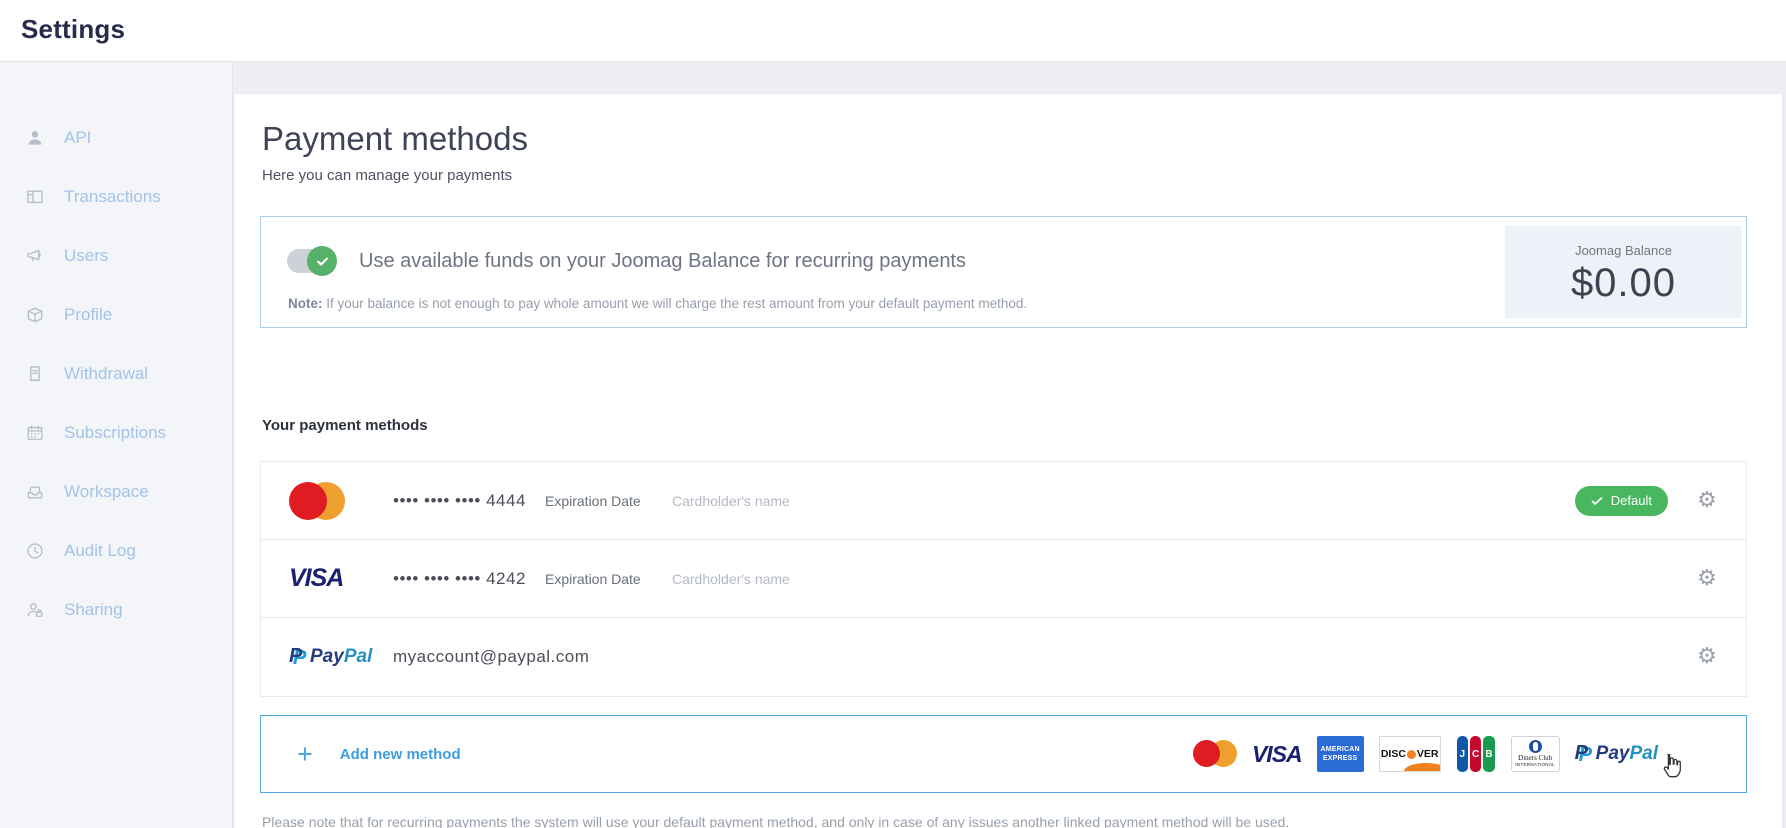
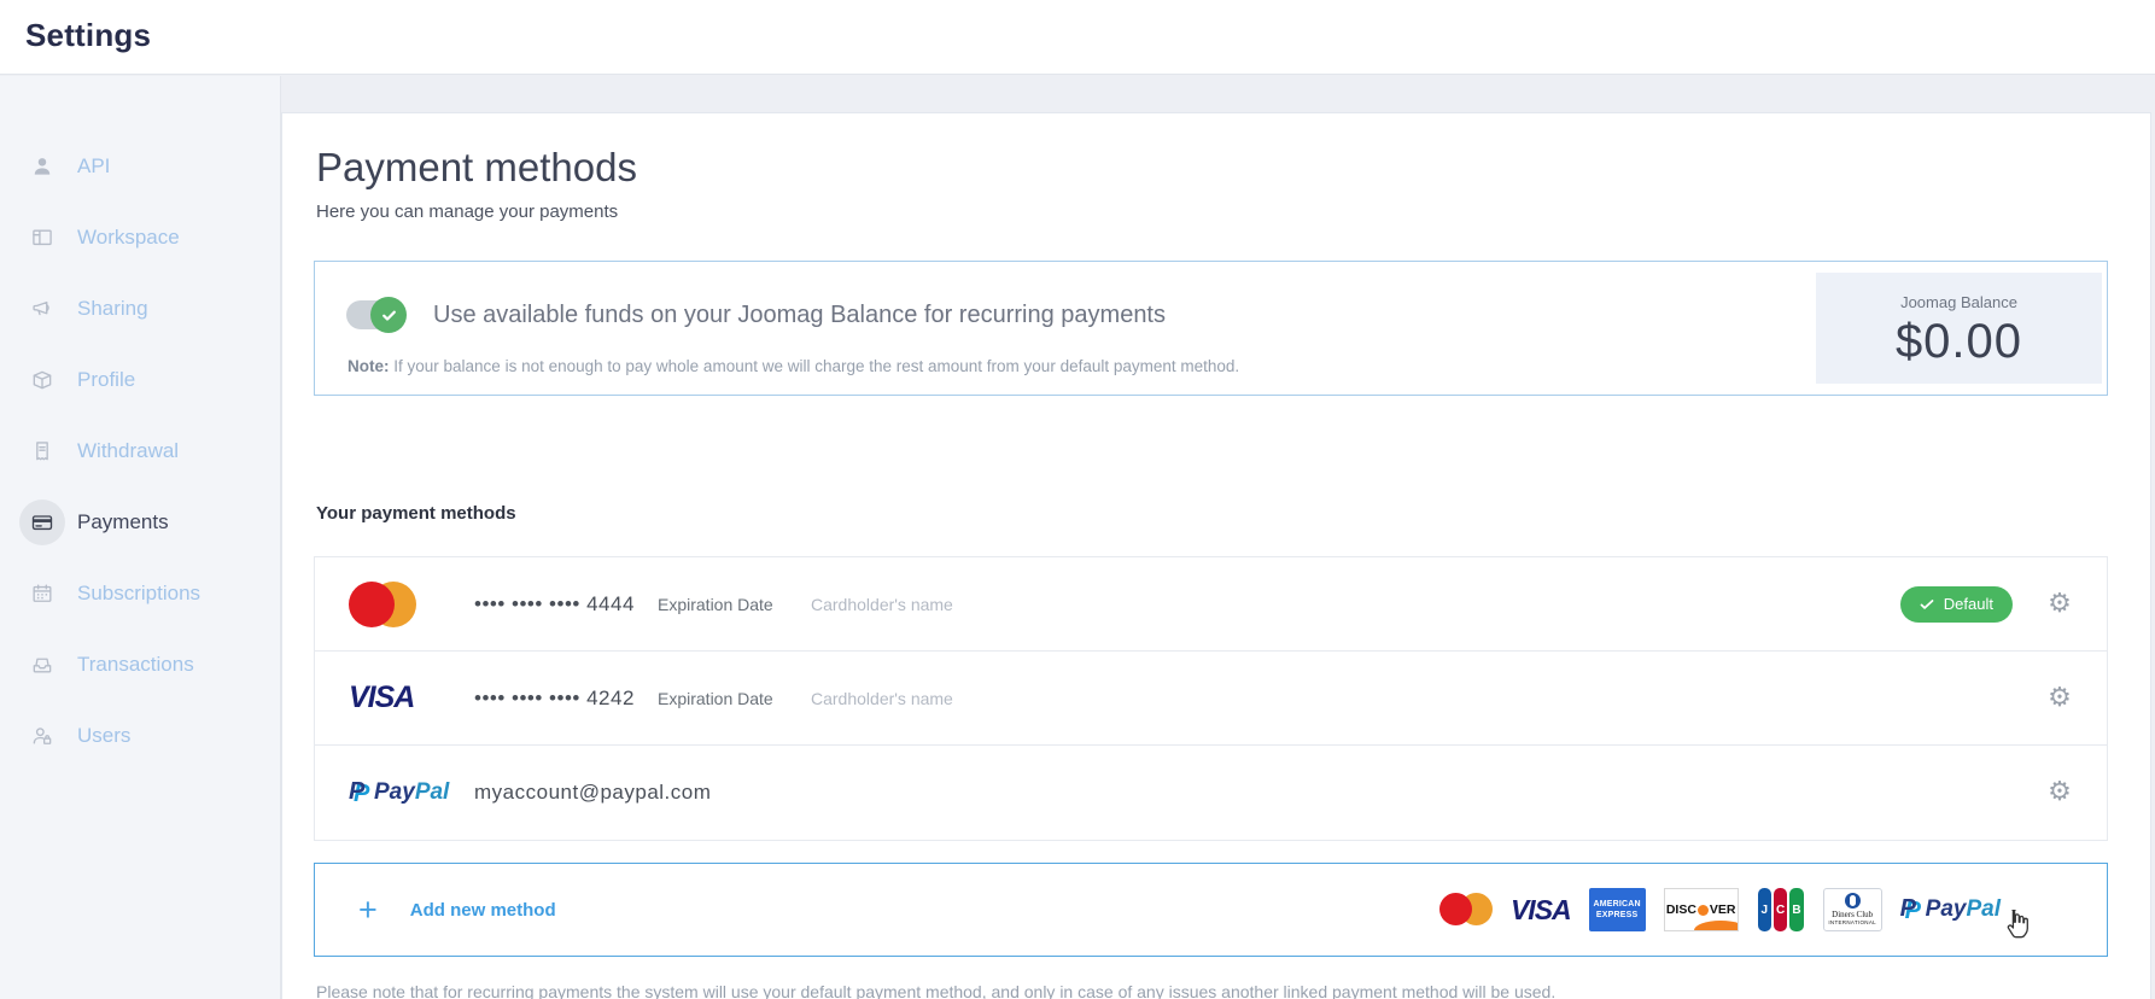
  Settings
  API
- Transactions
+ Workspace
- Users
+ Sharing
  Profile
  Withdrawal
+ Payments
  Subscriptions
- Workspace
+ Transactions
- Audit Log
- Sharing
+ Users
  Payment methods
  Here you can manage your payments
  Use available funds on your Joomag Balance for recurring payments
  Note: If your balance is not enough to pay whole amount we will charge the rest amount from your default payment method.
  Joomag Balance
  $0.00
  Your payment methods
  •••• •••• •••• 4444
  Expiration Date
  Cardholder's name
  Default
  ⚙
  VISA
  •••• •••• •••• 4242
  Expiration Date
  Cardholder's name
  ⚙
  P
  P
  PayPal
  myaccount@paypal.com
  ⚙
  +
  Add new method
  VISA
  DISC
  VER
  J
  C
  B
  Diners Club
  P
  P
  PayPal
  Please note that for recurring payments the system will use your default payment method, and only in case of any issues another linked payment method will be used.
